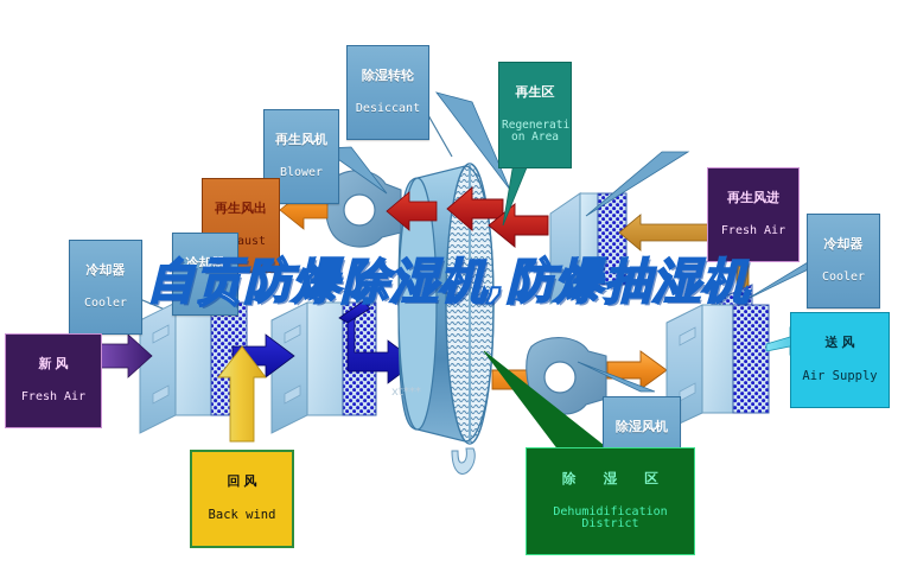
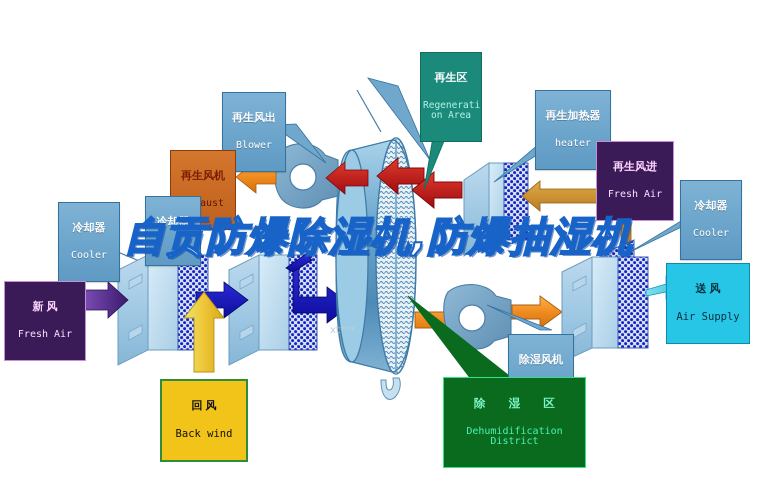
- 除湿转轮
- Desiccant
- 再生风机
+ 再生风出
  Blower
  再生区
  Regenerati
  on Area
+ 再生加热器
+ heater
  再生风进
  Fresh Air
- 再生风出
+ 再生风机
  冷却器
  Cooler
  冷却器
  冷却器
  Cooler
  新 风
  Fresh Air
  回 风
  Back wind
  送 风
  Air Supply
  除湿风机
  除 湿 区
  Dehumidification
  District
  xt***
  自贡防爆除湿机,防爆抽湿机
